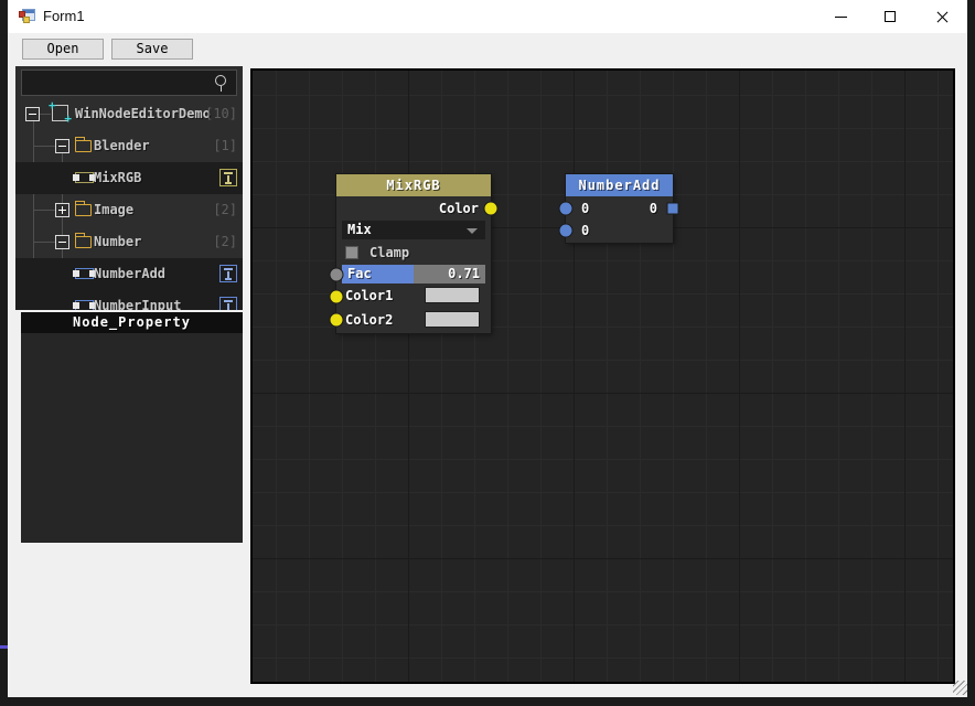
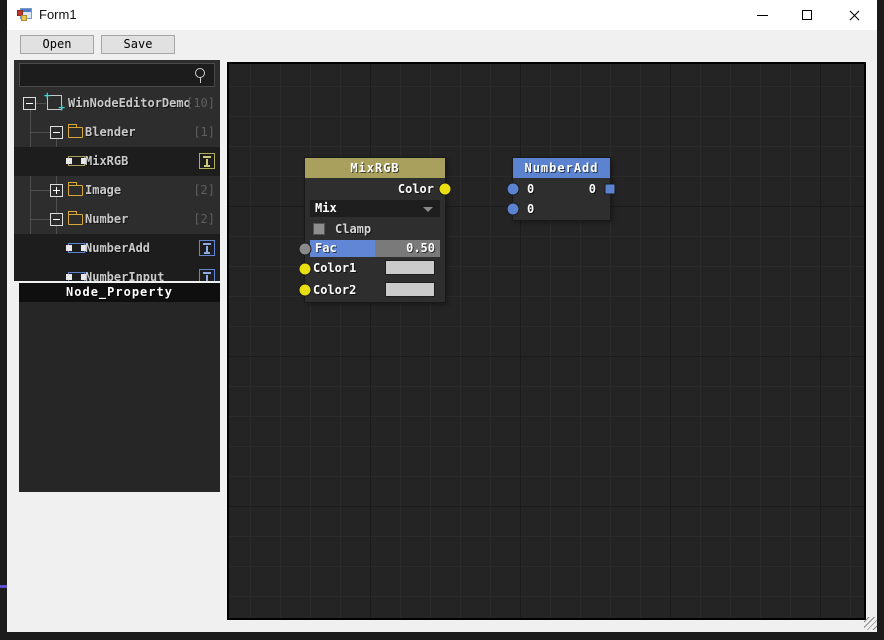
  Form1
  Open
  Save
  +
  +
  WinNodeEditorDemo
  [10]
  Blender
  [1]
  MixRGB
  Image
  [2]
  Number
  [2]
  NumberAdd
  NumberInput
  Node_Property
  MixRGB
  Color
  Mix
  Clamp
  Fac
- 0.71
+ 0.50
  Color1
  Color2
  NumberAdd
  0
  0
  0
